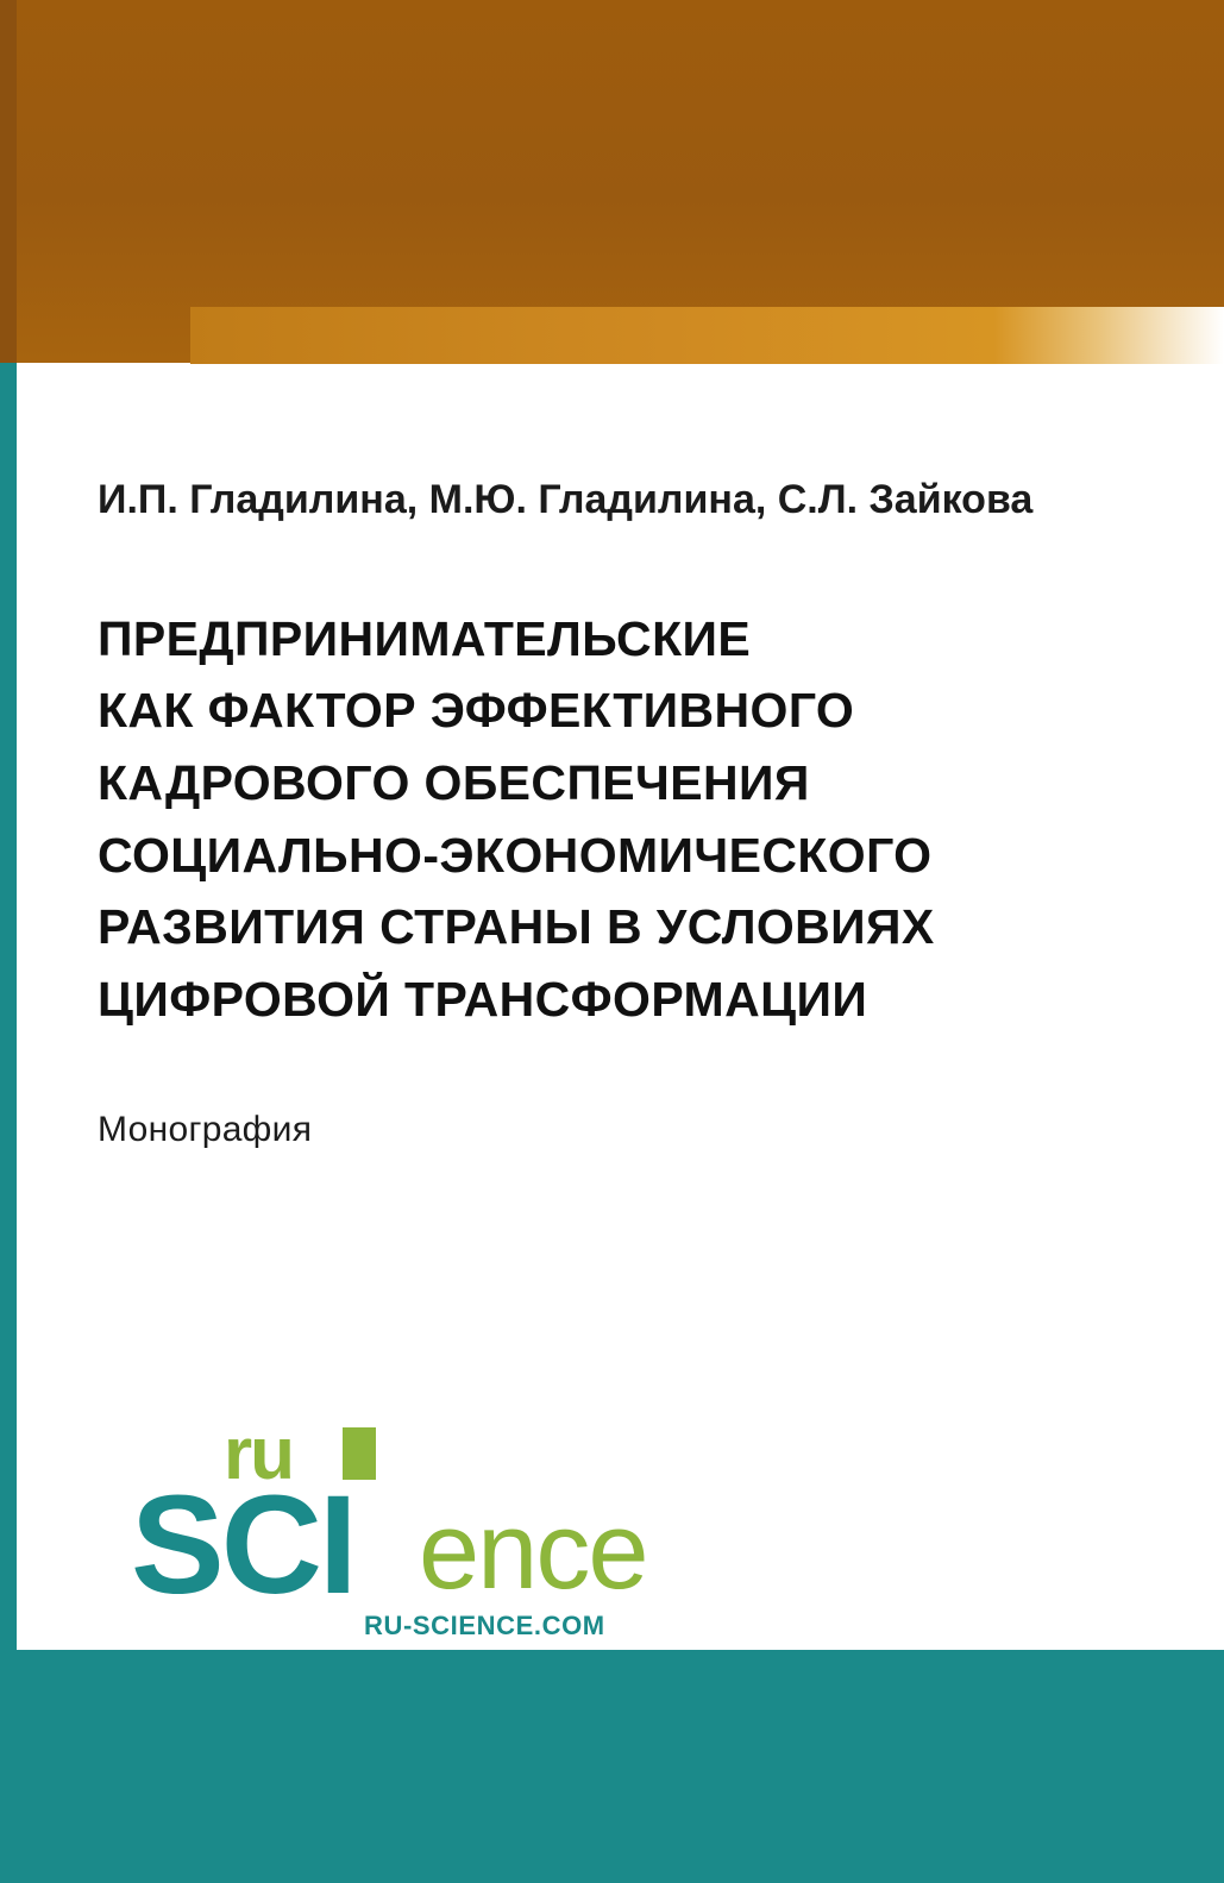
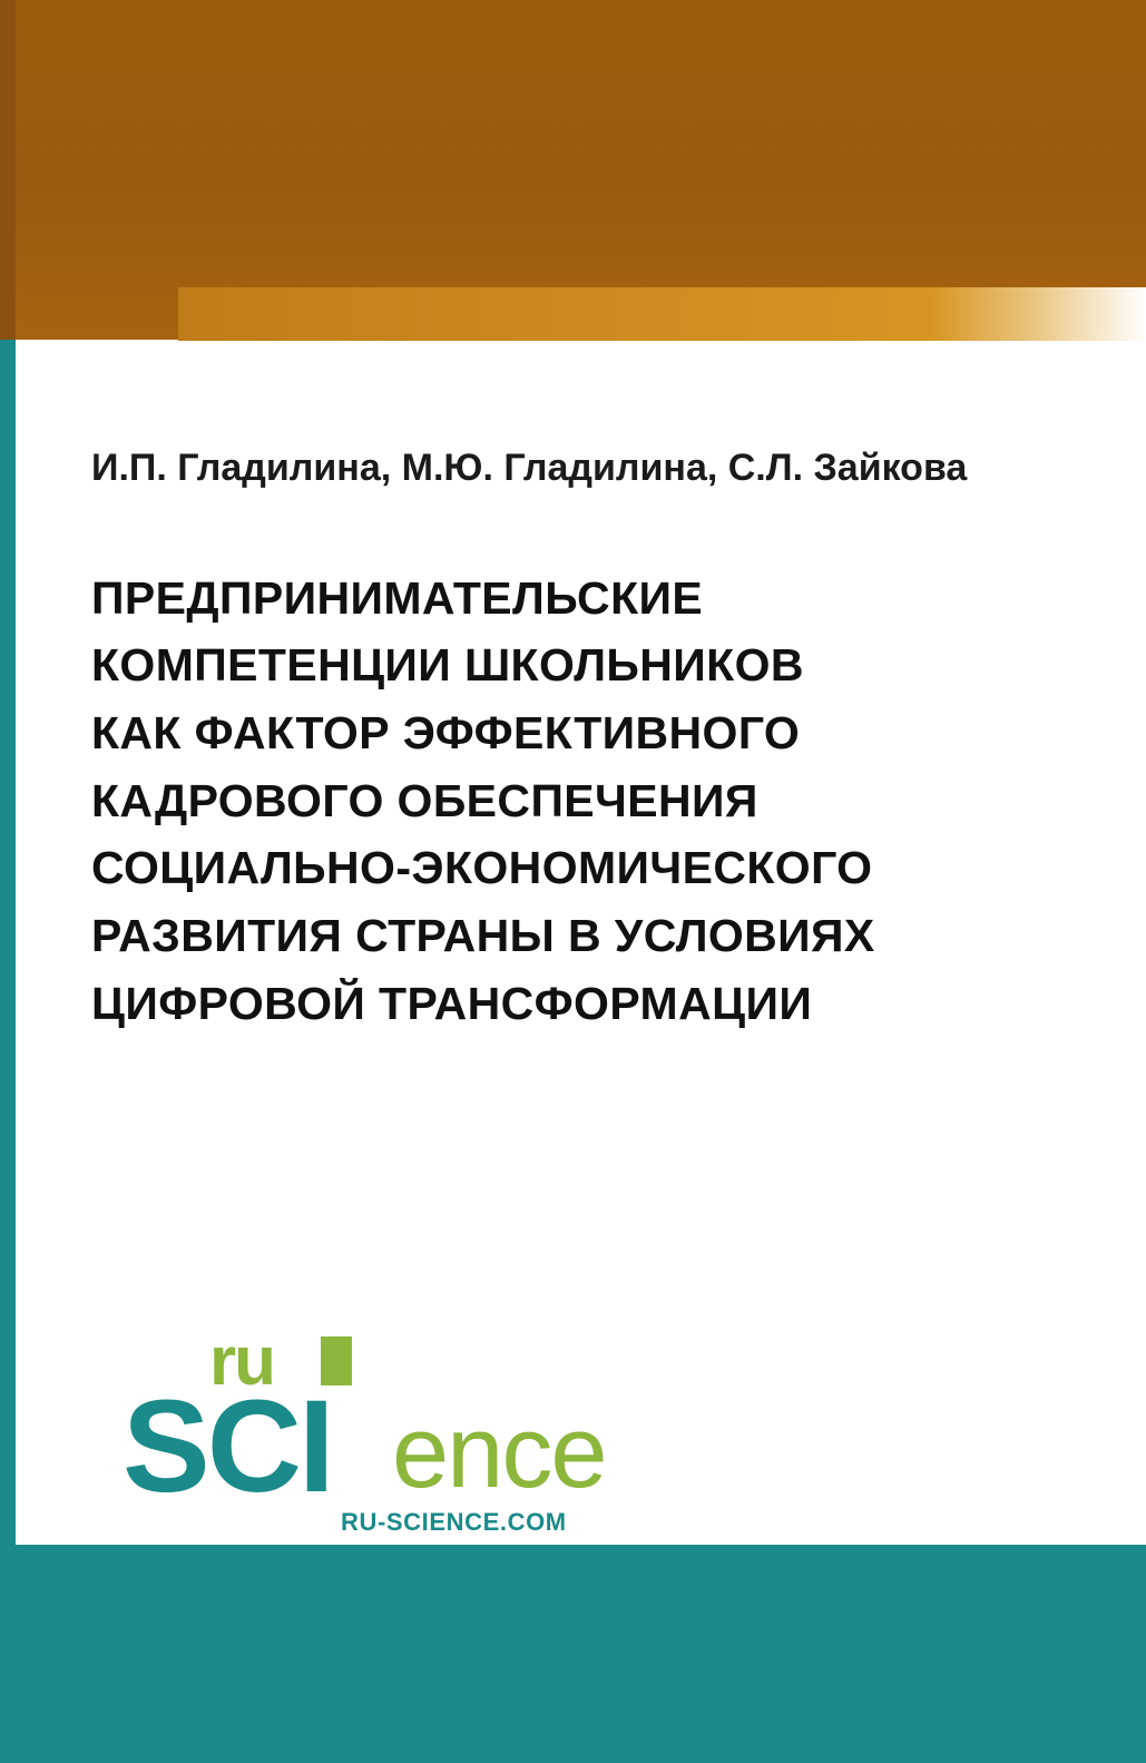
  И.П. Гладилина, М.Ю. Гладилина, С.Л. Зайкова
  ПРЕДПРИНИМАТЕЛЬСКИЕ
+ КОМПЕТЕНЦИИ ШКОЛЬНИКОВ
  КАК ФАКТОР ЭФФЕКТИВНОГО
  КАДРОВОГО ОБЕСПЕЧЕНИЯ
  СОЦИАЛЬНО-ЭКОНОМИЧЕСКОГО
  РАЗВИТИЯ СТРАНЫ В УСЛОВИЯХ
  ЦИФРОВОЙ ТРАНСФОРМАЦИИ
- Монография
  ru
  SCI
  ence
  RU-SCIENCE.COM
